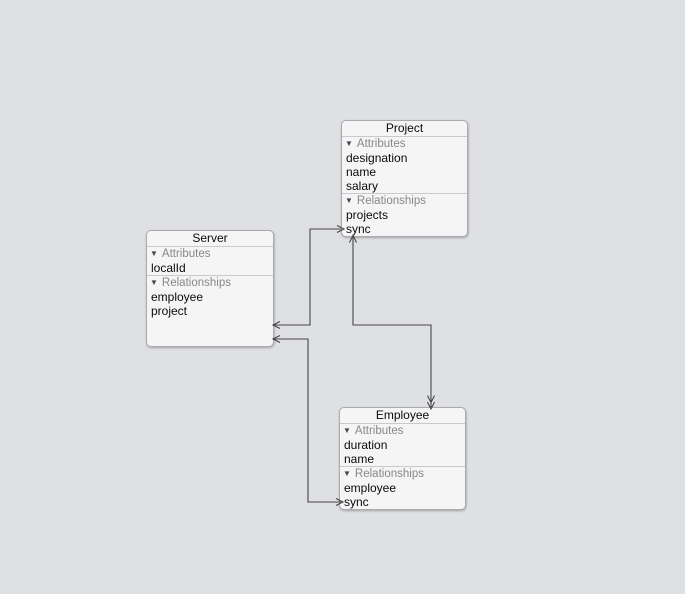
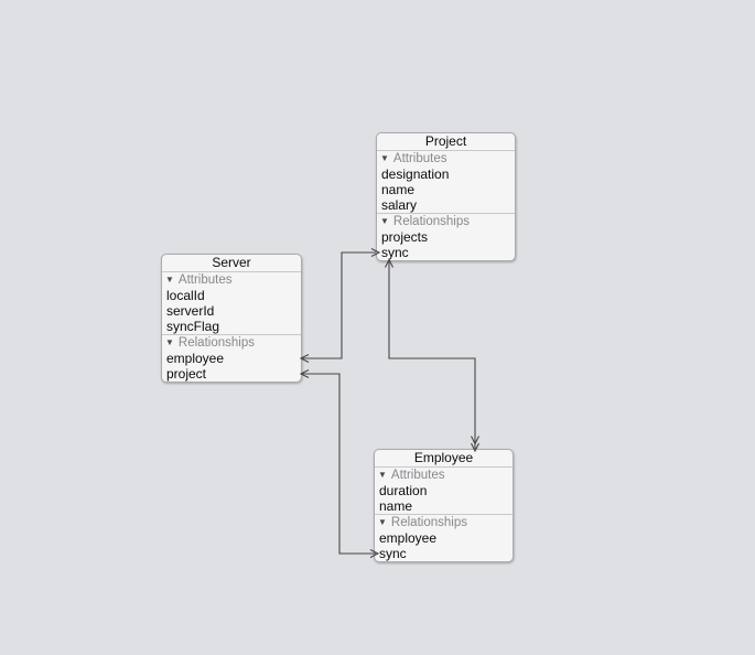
  Project
  ▼ Attributes
  designation
  name
  salary
  ▼ Relationships
  projects
  sync
  Server
  ▼ Attributes
  localId
+ serverId
+ syncFlag
  ▼ Relationships
  employee
  project
  Employee
  ▼ Attributes
  duration
  name
  ▼ Relationships
  employee
  sync
